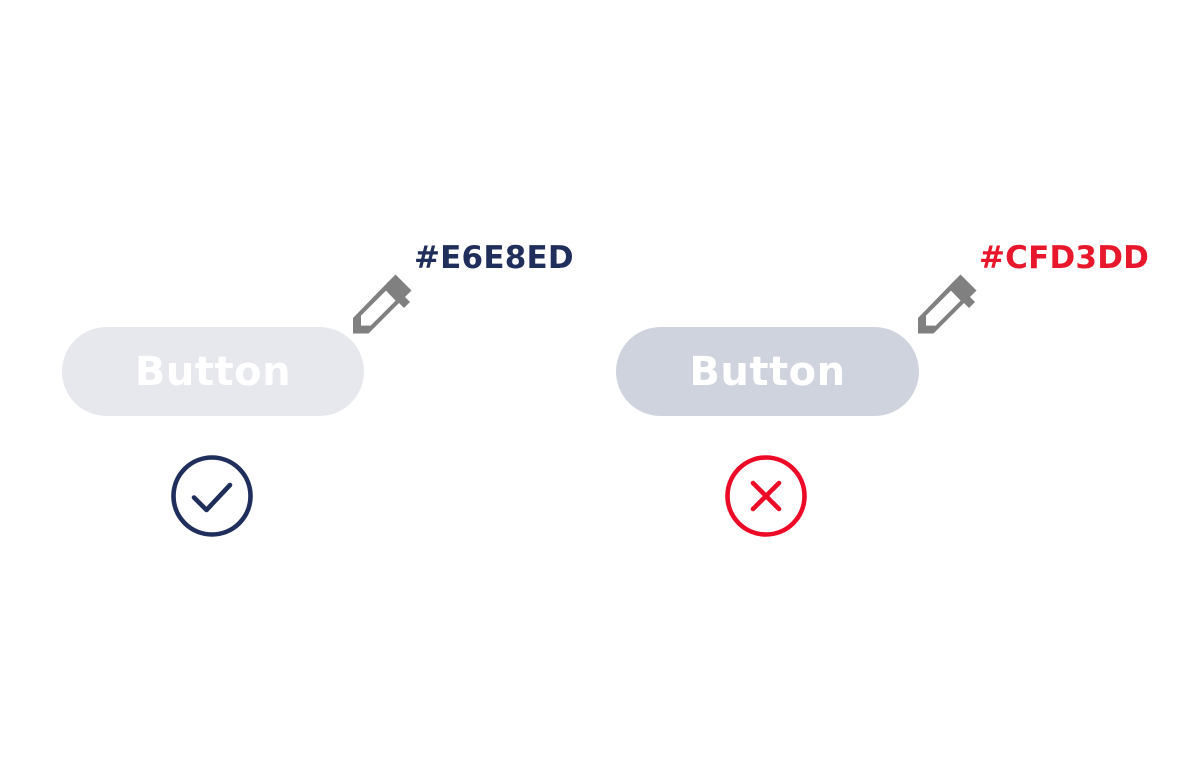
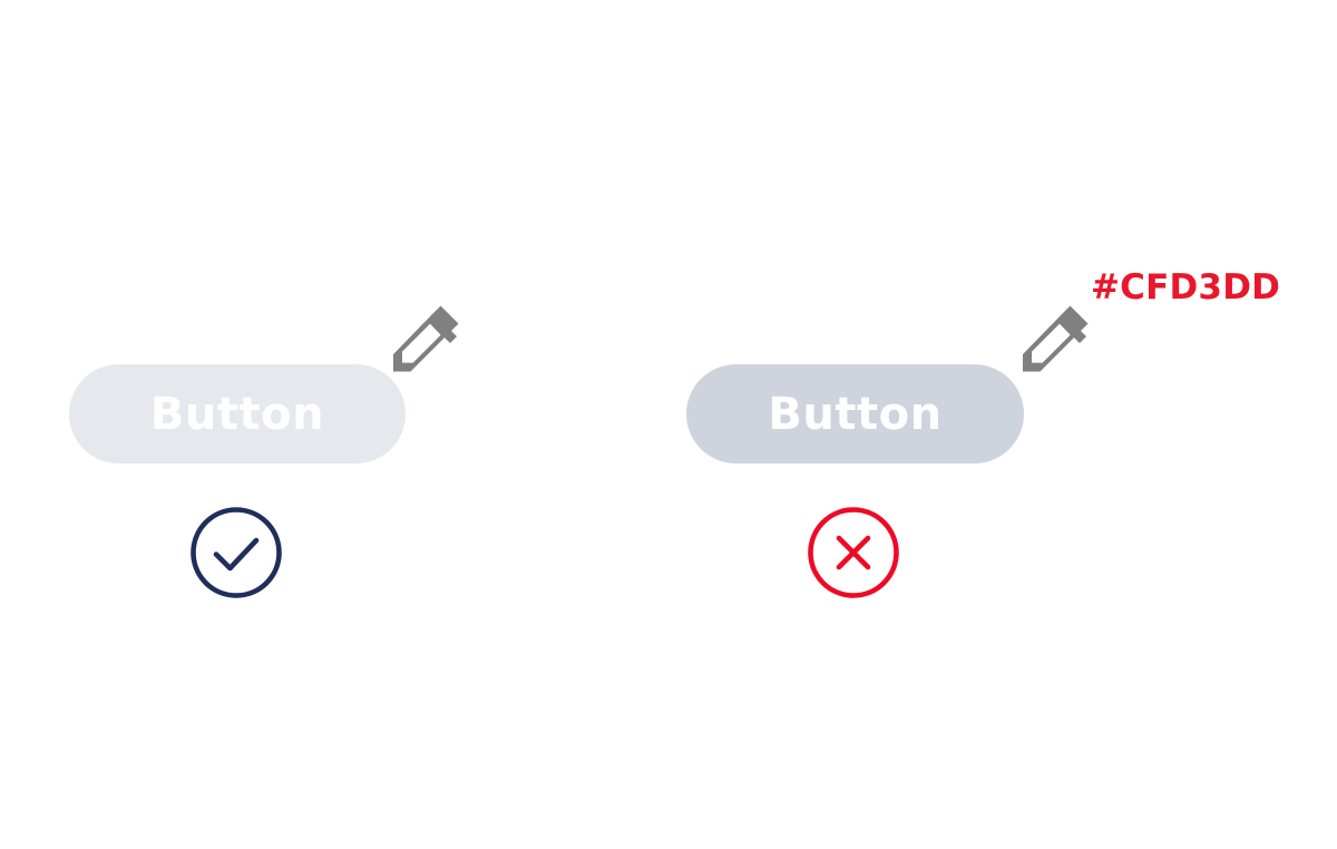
- #E6E8ED
  Button
  #CFD3DD
  Button
